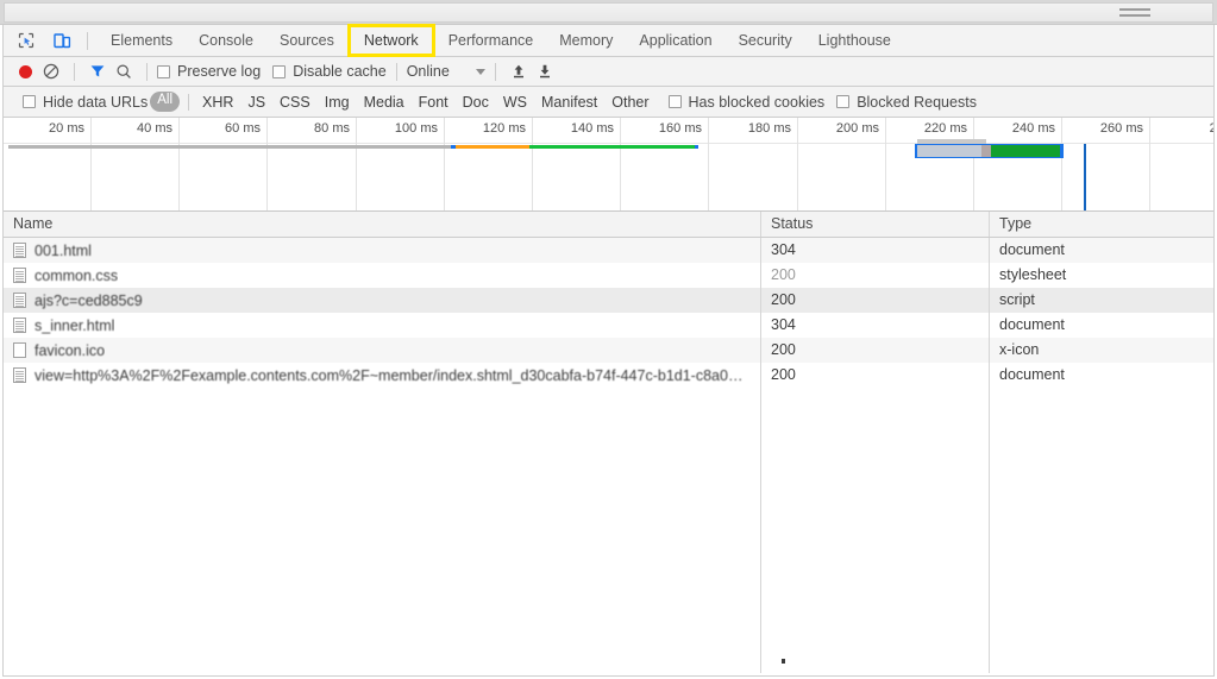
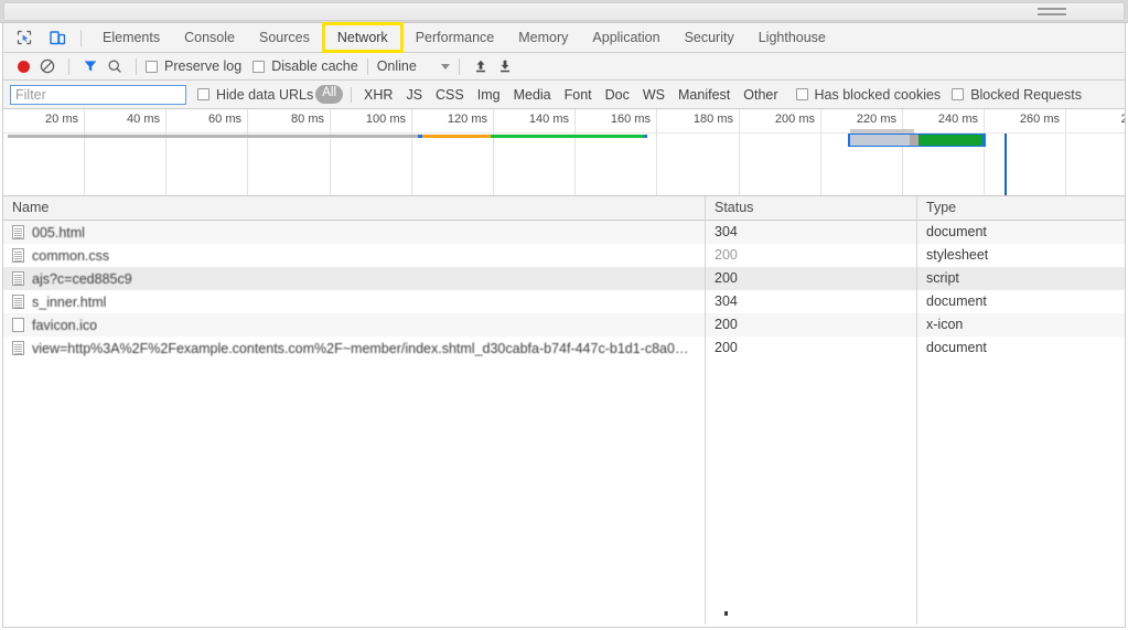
  Elements
  Console
  Sources
  Network
  Performance
  Memory
  Application
  Security
  Lighthouse
  Preserve log
  Disable cache
  Online
+ Filter
  Hide data URLs
  All
  XHR
  JS
  CSS
  Img
  Media
  Font
  Doc
  WS
  Manifest
  Other
  Has blocked cookies
  Blocked Requests
  20 ms
  40 ms
  60 ms
  80 ms
  100 ms
  120 ms
  140 ms
  160 ms
  180 ms
  200 ms
  220 ms
  240 ms
  260 ms
  Name
  Status
  Type
- 001.html
+ 005.html
  304
  document
  common.css
  200
  stylesheet
  ajs?c=ced885c9
  200
  script
  s_inner.html
  304
  document
  favicon.ico
  200
  x-icon
  view=http%3A%2F%2Fexample.contents.com%2F~member/index.shtml_d30cabfa-b74f-447c-b1d1-c8a034
  200
  document
